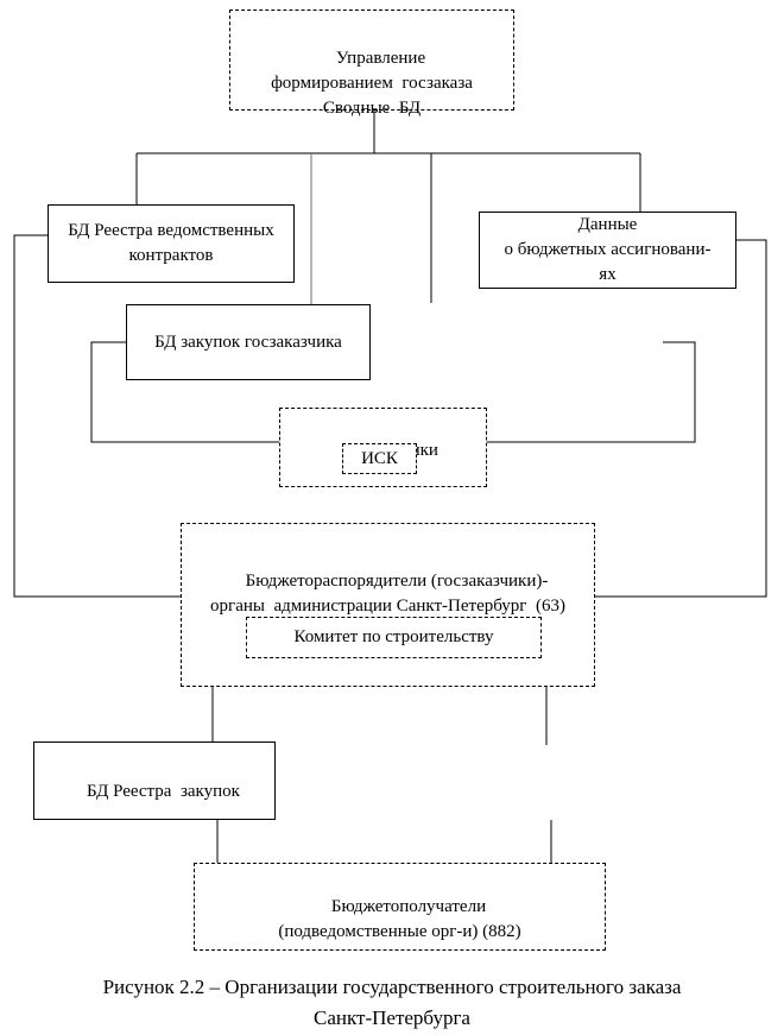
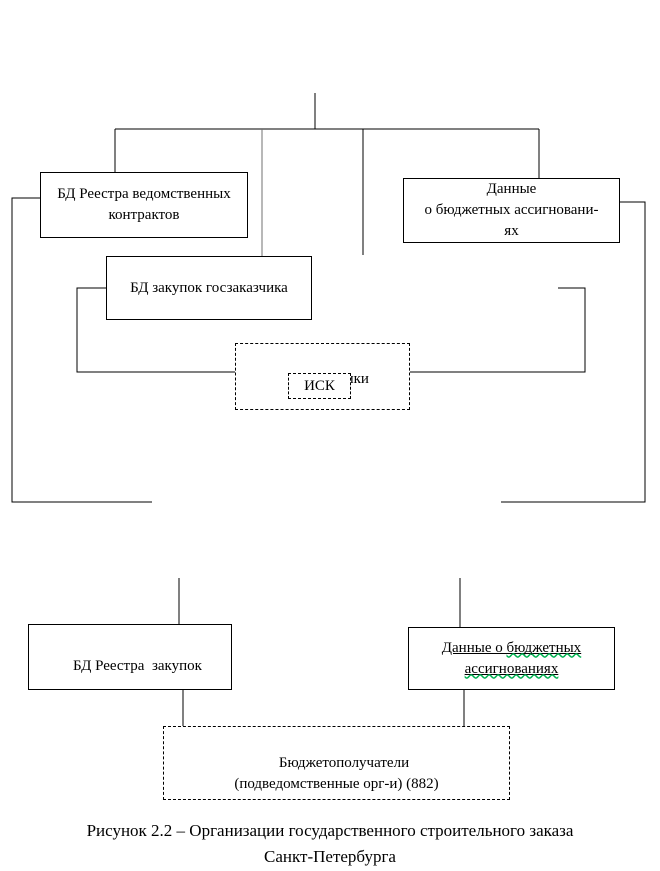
- Управление
- формированием госзаказа
- Сводные БД
  БД Реестра ведомственных
  контрактов
  Данные
  о бюджетных ассигновани-
  ях
  БД закупок госзаказчика
  ИСК
- Бюджетораспорядители (госзаказчики)-
- органы администрации Санкт-Петербург (63)
- Комитет по строительству
  БД Реестра закупок
+ Данные о бюджетных
+ ассигнованиях
  Бюджетополучатели
  (подведомственные орг-и) (882)
  Рисунок 2.2 – Организации государственного строительного заказа
  Санкт-Петербурга
